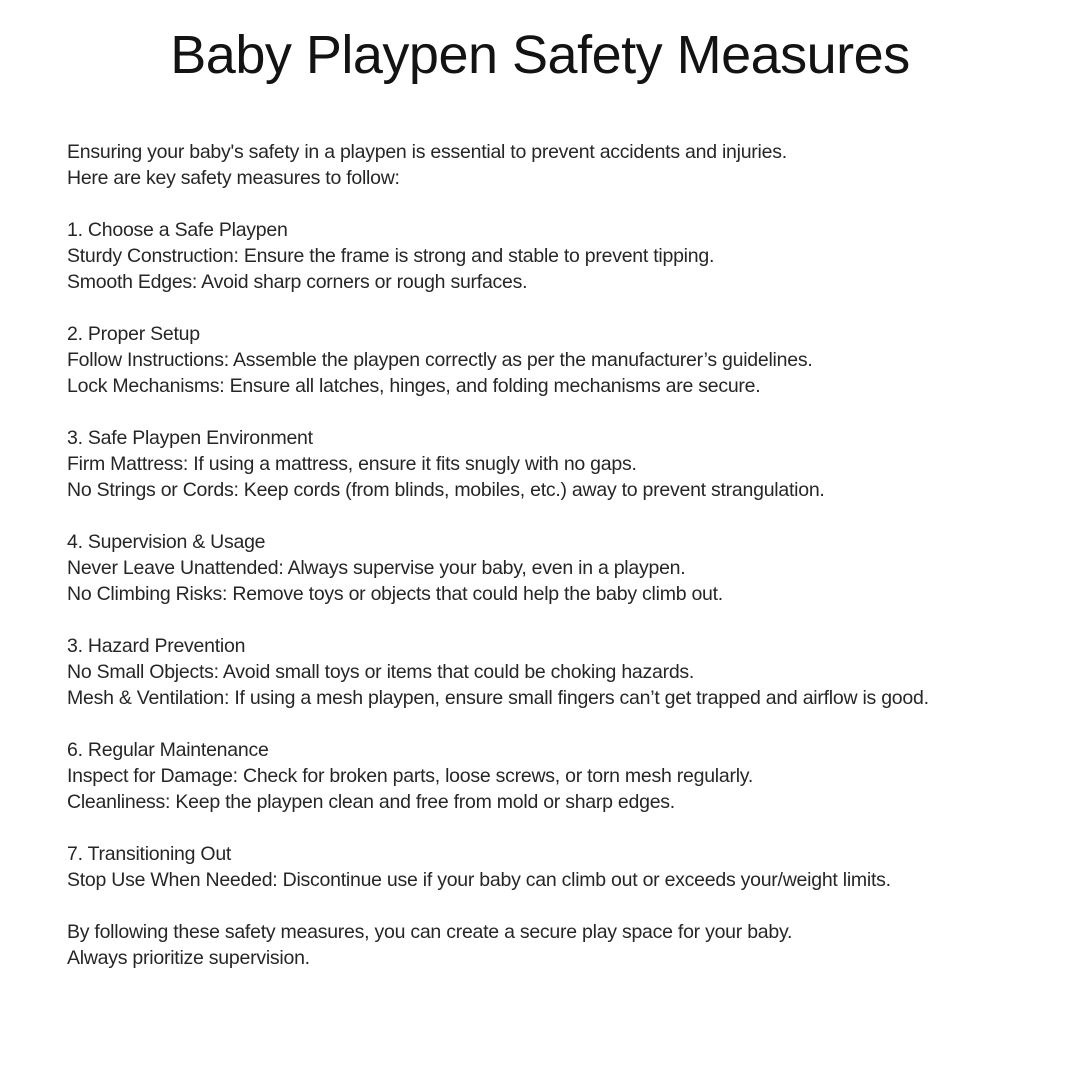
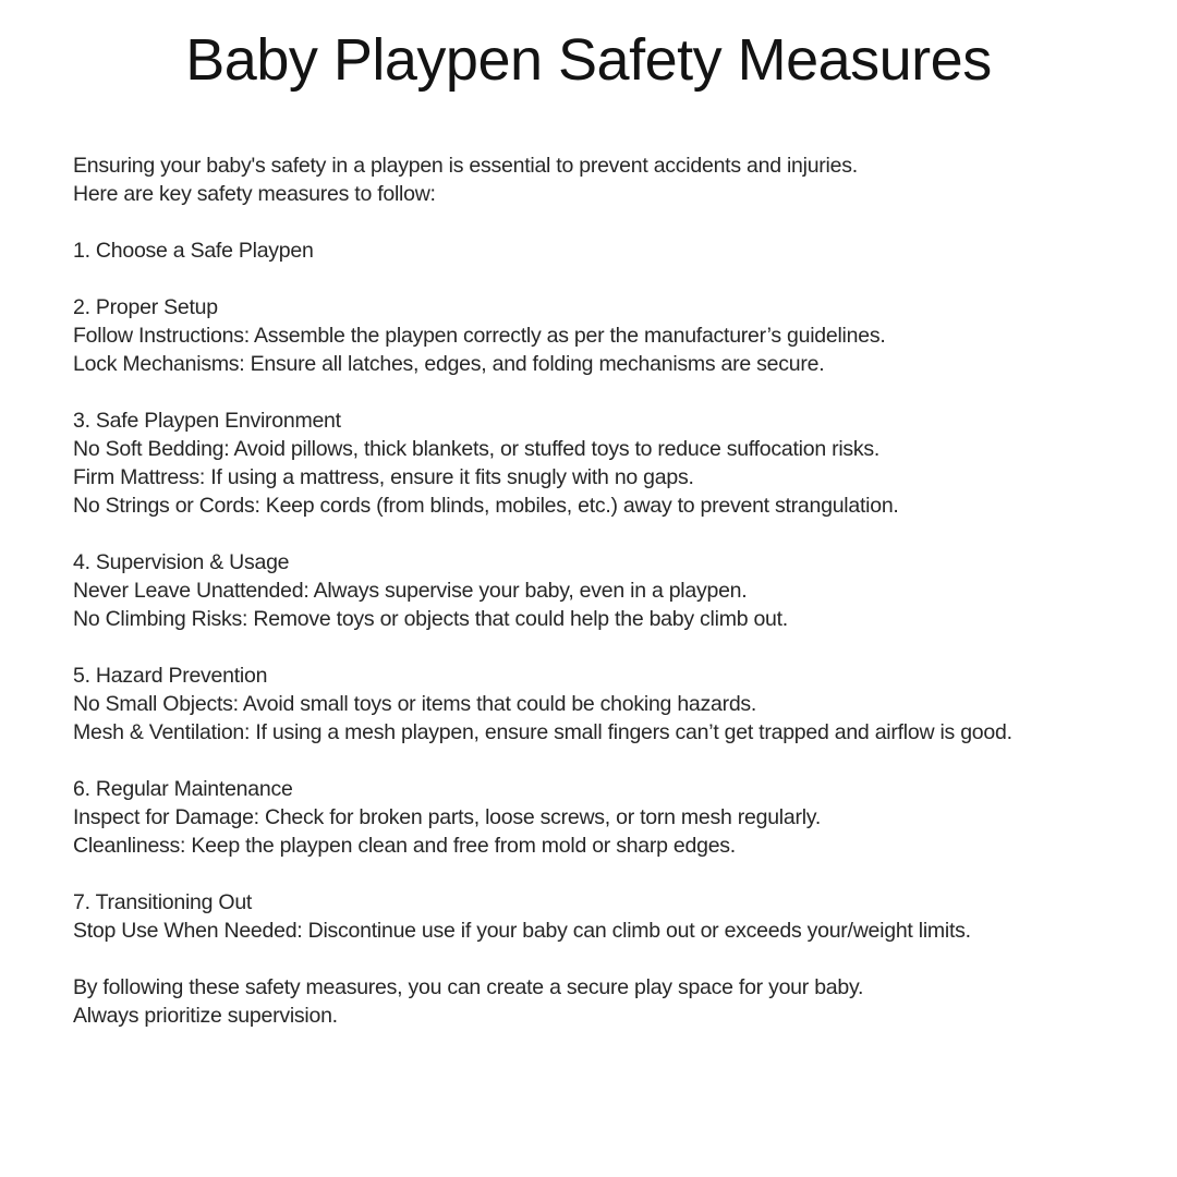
  Baby Playpen Safety Measures
  Ensuring your baby's safety in a playpen is essential to prevent accidents and injuries.
  Here are key safety measures to follow:
  1. Choose a Safe Playpen
- Sturdy Construction: Ensure the frame is strong and stable to prevent tipping.
- Smooth Edges: Avoid sharp corners or rough surfaces.
  2. Proper Setup
  Follow Instructions: Assemble the playpen correctly as per the manufacturer’s guidelines.
- Lock Mechanisms: Ensure all latches, hinges, and folding mechanisms are secure.
+ Lock Mechanisms: Ensure all latches, edges, and folding mechanisms are secure.
  3. Safe Playpen Environment
+ No Soft Bedding: Avoid pillows, thick blankets, or stuffed toys to reduce suffocation risks.
  Firm Mattress: If using a mattress, ensure it fits snugly with no gaps.
  No Strings or Cords: Keep cords (from blinds, mobiles, etc.) away to prevent strangulation.
  4. Supervision & Usage
  Never Leave Unattended: Always supervise your baby, even in a playpen.
  No Climbing Risks: Remove toys or objects that could help the baby climb out.
- 3. Hazard Prevention
+ 5. Hazard Prevention
  No Small Objects: Avoid small toys or items that could be choking hazards.
  Mesh & Ventilation: If using a mesh playpen, ensure small fingers can’t get trapped and airflow is good.
  6. Regular Maintenance
  Inspect for Damage: Check for broken parts, loose screws, or torn mesh regularly.
  Cleanliness: Keep the playpen clean and free from mold or sharp edges.
  7. Transitioning Out
  Stop Use When Needed: Discontinue use if your baby can climb out or exceeds your/weight limits.
  By following these safety measures, you can create a secure play space for your baby.
  Always prioritize supervision.
